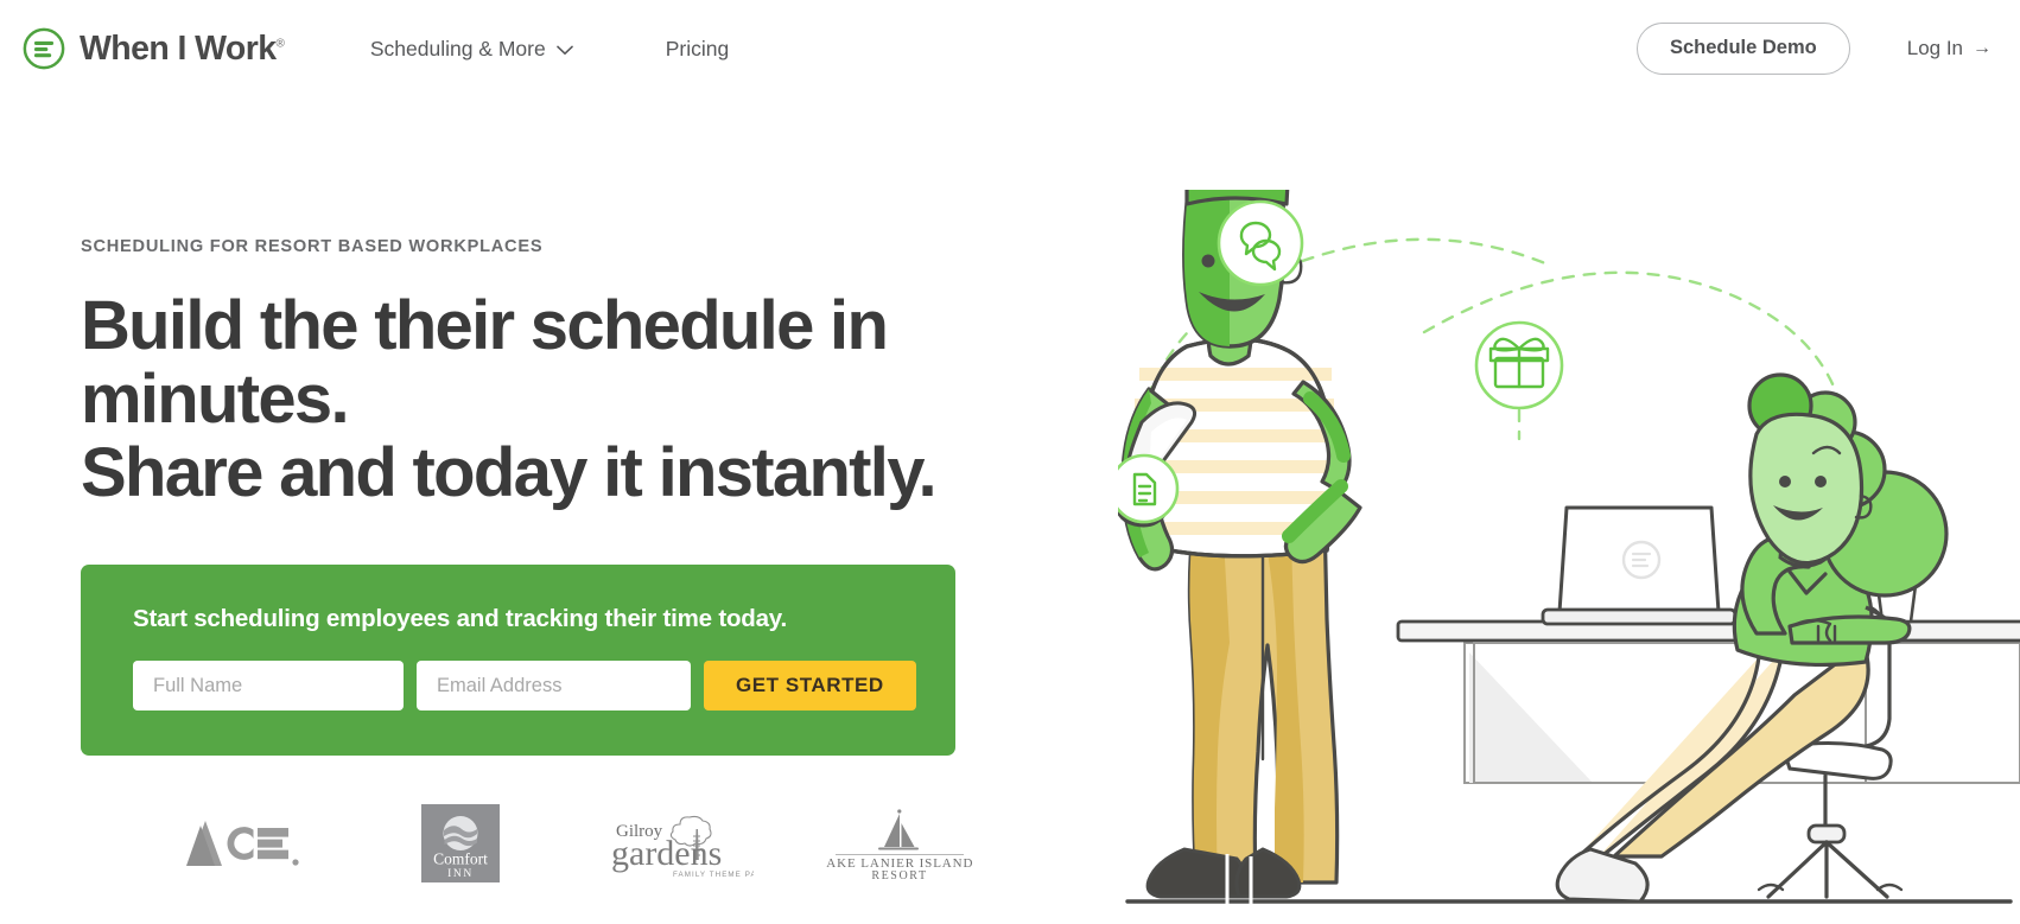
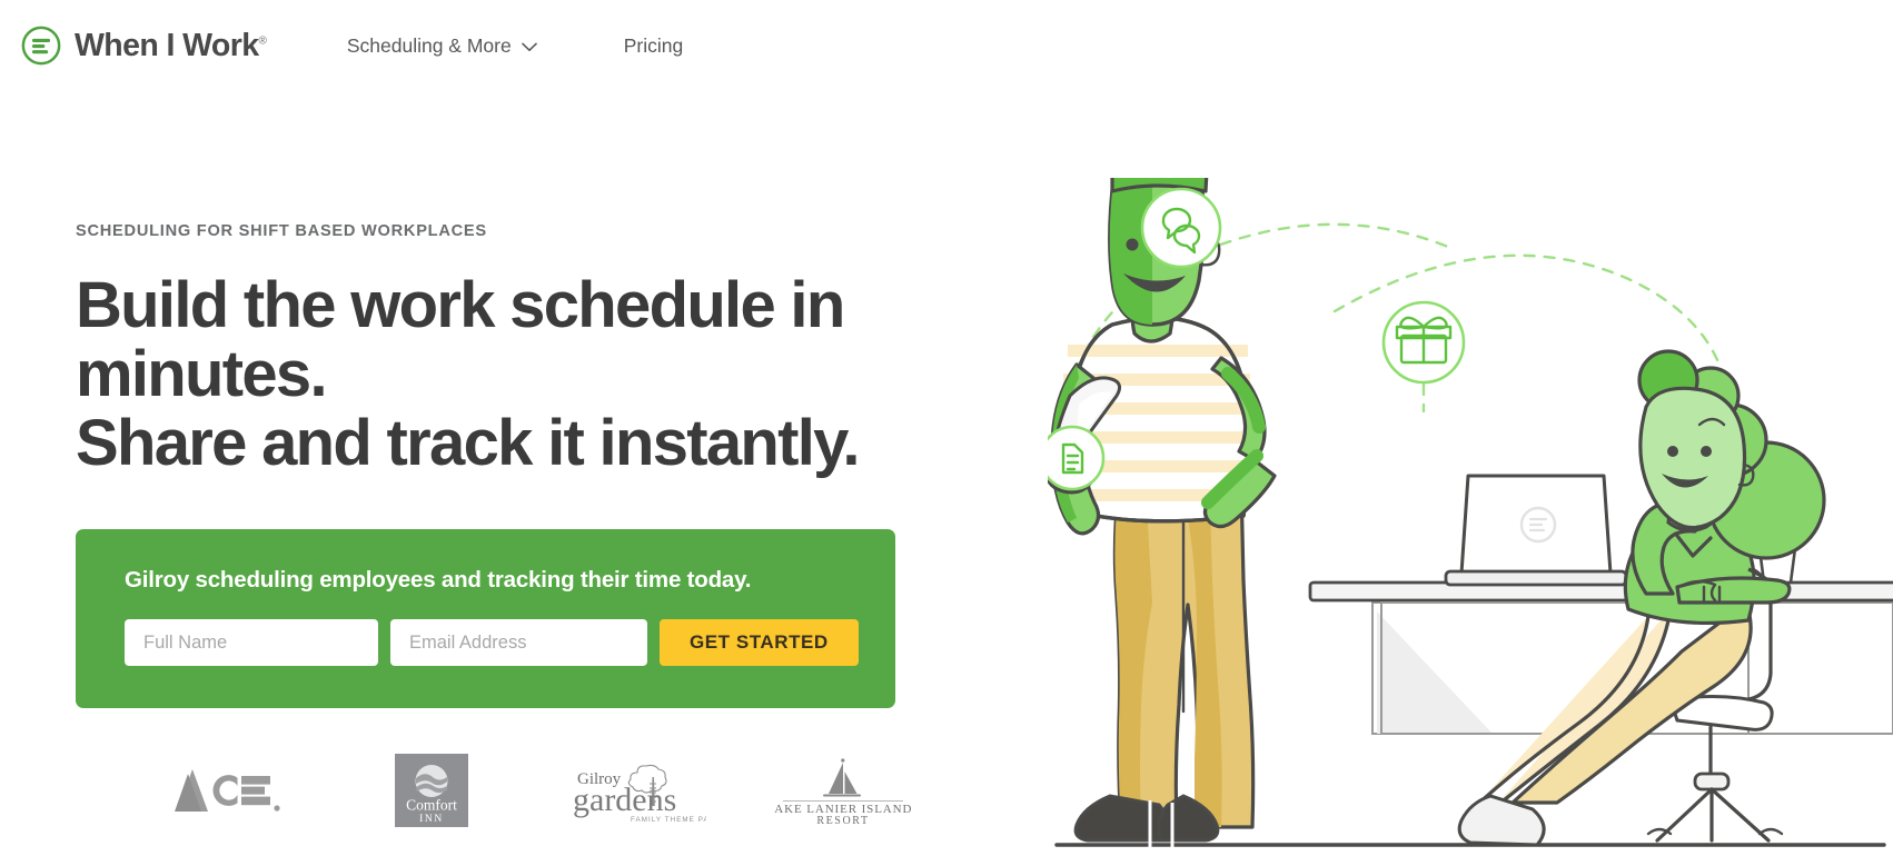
  When I Work®
  Scheduling & More
  Pricing
- Schedule Demo
- Log In
- →
- SCHEDULING FOR RESORT BASED WORKPLACES
+ SCHEDULING FOR SHIFT BASED WORKPLACES
- Build the their schedule in minutes.
+ Build the work schedule in minutes.
- Share and today it instantly.
+ Share and track it instantly.
- Start scheduling employees and tracking their time today.
+ Gilroy scheduling employees and tracking their time today.
  Full Name
  Email Address
  GET STARTED
  Comfort
  INN
  Gilroy
  gardens
  AKE LANIER ISLAND
  RESORT
